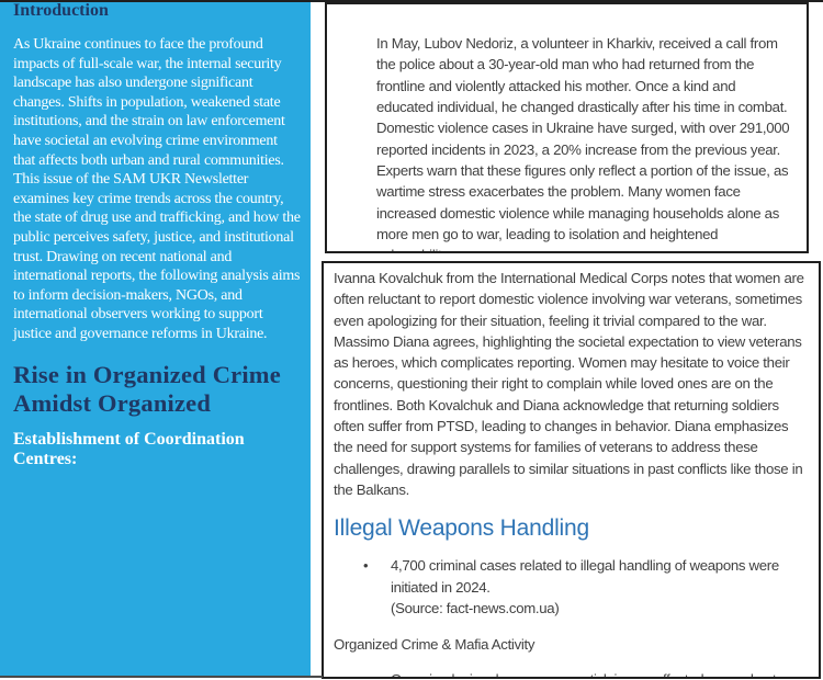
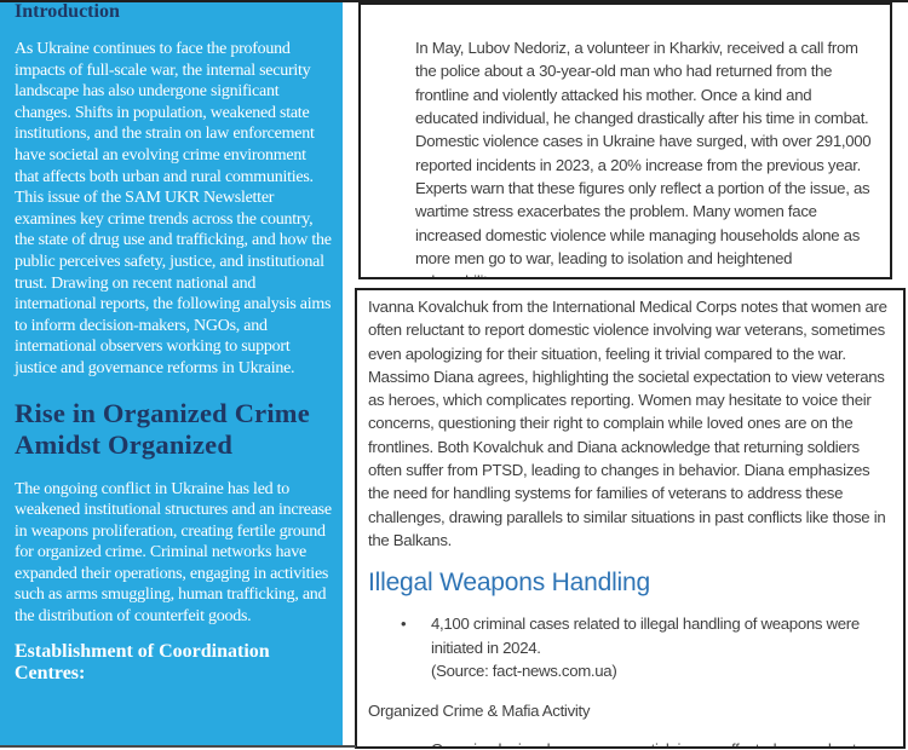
  Introduction
  As Ukraine continues to face the profound impacts of full-scale war, the internal security landscape has also undergone significant changes. Shifts in population, weakened state institutions, and the strain on law enforcement have societal an evolving crime environment that affects both urban and rural communities. This issue of the SAM UKR Newsletter examines key crime trends across the country, the state of drug use and trafficking, and how the public perceives safety, justice, and institutional trust. Drawing on recent national and international reports, the following analysis aims to inform decision-makers, NGOs, and international observers working to support justice and governance reforms in Ukraine.
  Rise in Organized Crime Amidst Organized
+ The ongoing conflict in Ukraine has led to weakened institutional structures and an increase in weapons proliferation, creating fertile ground for organized crime. Criminal networks have expanded their operations, engaging in activities such as arms smuggling, human trafficking, and the distribution of counterfeit goods.
  Establishment of Coordination Centres:
  In May, Lubov Nedoriz, a volunteer in Kharkiv, received a call from the police about a 30-year-old man who had returned from the frontline and violently attacked his mother. Once a kind and educated individual, he changed drastically after his time in combat. Domestic violence cases in Ukraine have surged, with over 291,000 reported incidents in 2023, a 20% increase from the previous year. Experts warn that these figures only reflect a portion of the issue, as wartime stress exacerbates the problem. Many women face increased domestic violence while managing households alone as more men go to war, leading to isolation and heightened
- Ivanna Kovalchuk from the International Medical Corps notes that women are often reluctant to report domestic violence involving war veterans, sometimes even apologizing for their situation, feeling it trivial compared to the war. Massimo Diana agrees, highlighting the societal expectation to view veterans as heroes, which complicates reporting. Women may hesitate to voice their concerns, questioning their right to complain while loved ones are on the frontlines. Both Kovalchuk and Diana acknowledge that returning soldiers often suffer from PTSD, leading to changes in behavior. Diana emphasizes the need for support systems for families of veterans to address these challenges, drawing parallels to similar situations in past conflicts like those in the Balkans.
+ Ivanna Kovalchuk from the International Medical Corps notes that women are often reluctant to report domestic violence involving war veterans, sometimes even apologizing for their situation, feeling it trivial compared to the war. Massimo Diana agrees, highlighting the societal expectation to view veterans as heroes, which complicates reporting. Women may hesitate to voice their concerns, questioning their right to complain while loved ones are on the frontlines. Both Kovalchuk and Diana acknowledge that returning soldiers often suffer from PTSD, leading to changes in behavior. Diana emphasizes the need for handling systems for families of veterans to address these challenges, drawing parallels to similar situations in past conflicts like those in the Balkans.
  Illegal Weapons Handling
  •
- 4,700 criminal cases related to illegal handling of weapons were initiated in 2024.
+ 4,100 criminal cases related to illegal handling of weapons were initiated in 2024.
  (Source: fact-news.com.ua)
  Organized Crime & Mafia Activity
